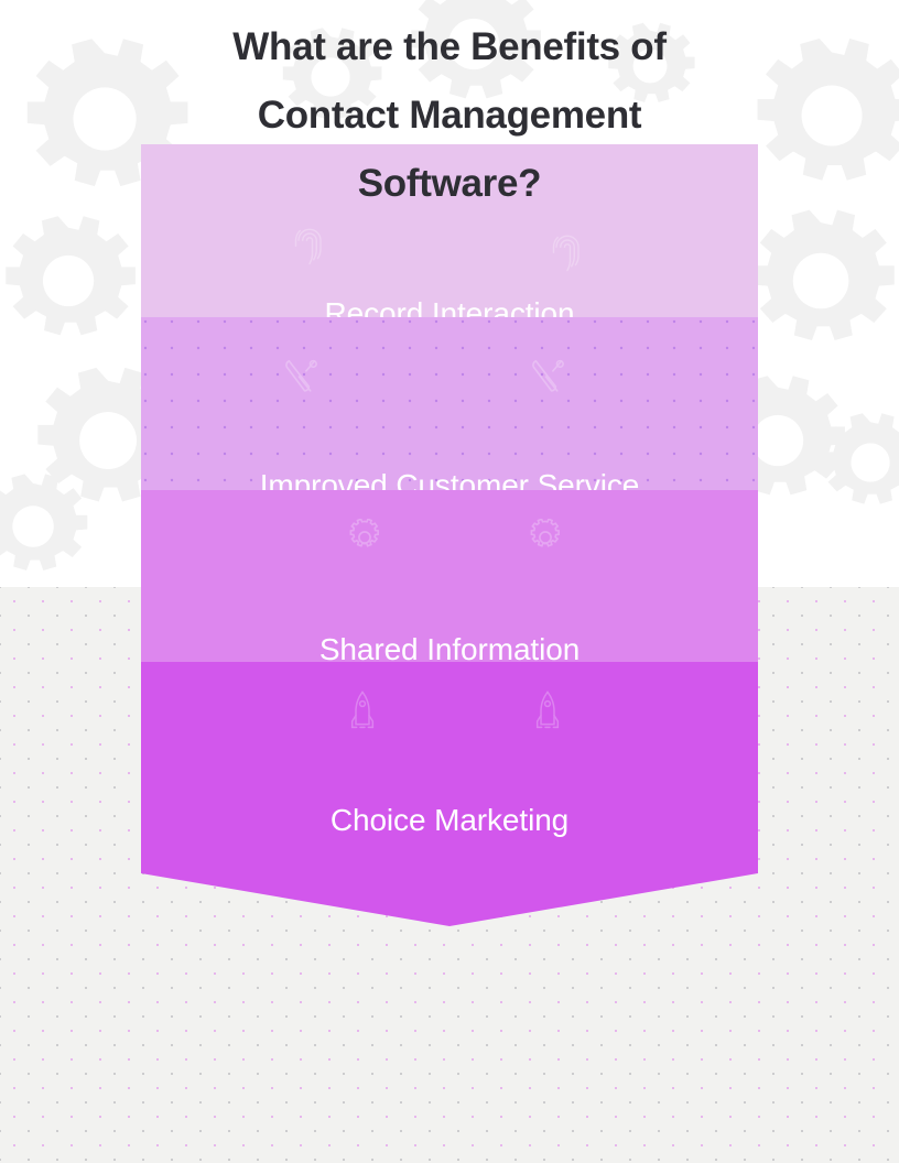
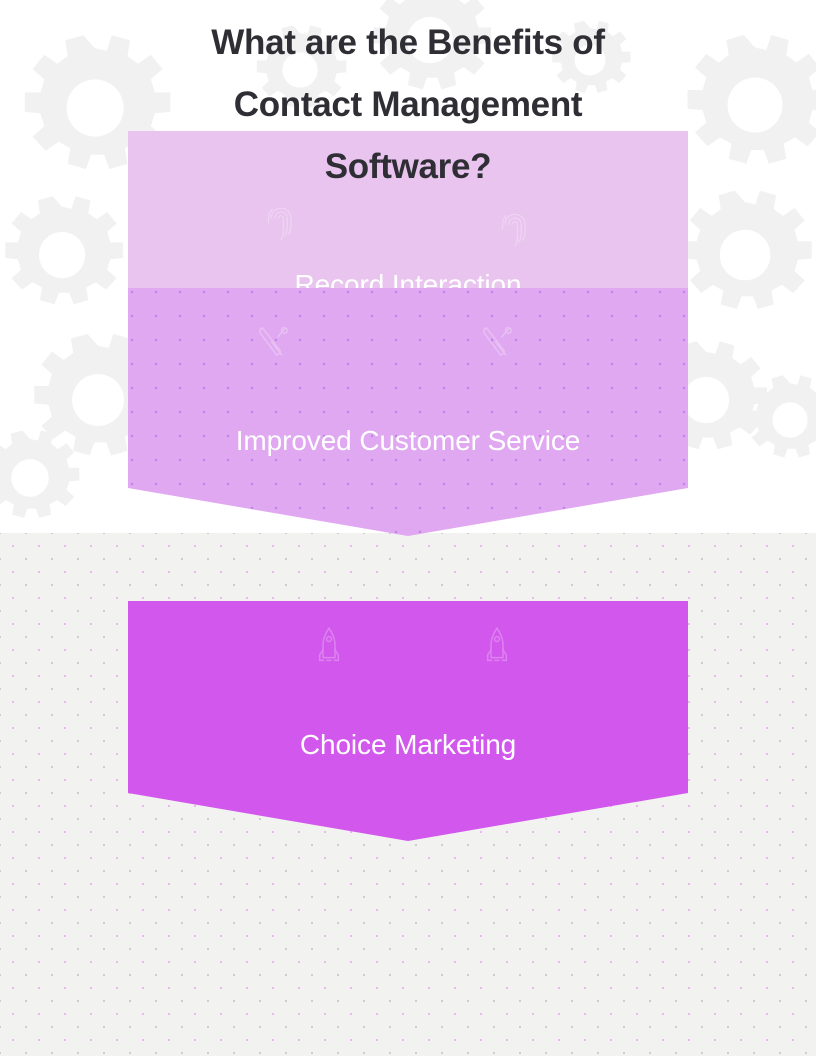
  What are the Benefits of
  Contact Management
  Software?
  Record Interaction
  Improved Customer Service
- Shared Information
  Choice Marketing
